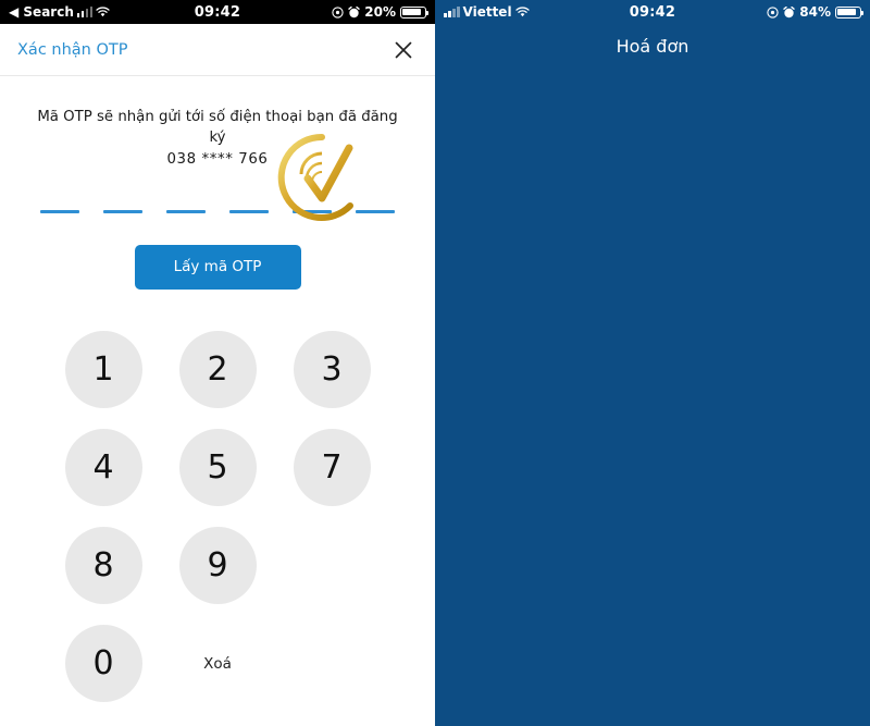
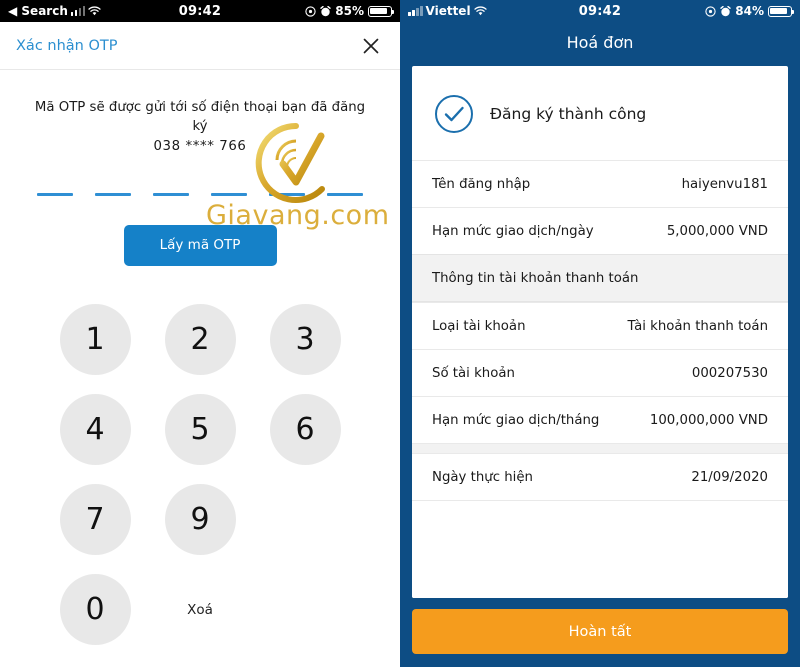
  ◀ Search
  09:42
- 20%
+ 85%
  Xác nhận OTP
- Mã OTP sẽ nhận gửi tới số điện thoại bạn đã đăng ký
+ Mã OTP sẽ được gửi tới số điện thoại bạn đã đăng ký
  038 **** 766
  Lấy mã OTP
  1
  2
  3
  4
  5
+ 6
  7
- 8
  9
  0
  Xoá
+ Giavang.com
  Viettel
  09:42
  84%
  Hoá đơn
+ Đăng ký thành công
+ Tên đăng nhập
+ haiyenvu181
+ Hạn mức giao dịch/ngày
+ 5,000,000 VND
+ Thông tin tài khoản thanh toán
+ Loại tài khoản
+ Tài khoản thanh toán
+ Số tài khoản
+ 000207530
+ Hạn mức giao dịch/tháng
+ 100,000,000 VND
+ Ngày thực hiện
+ 21/09/2020
+ Hoàn tất
